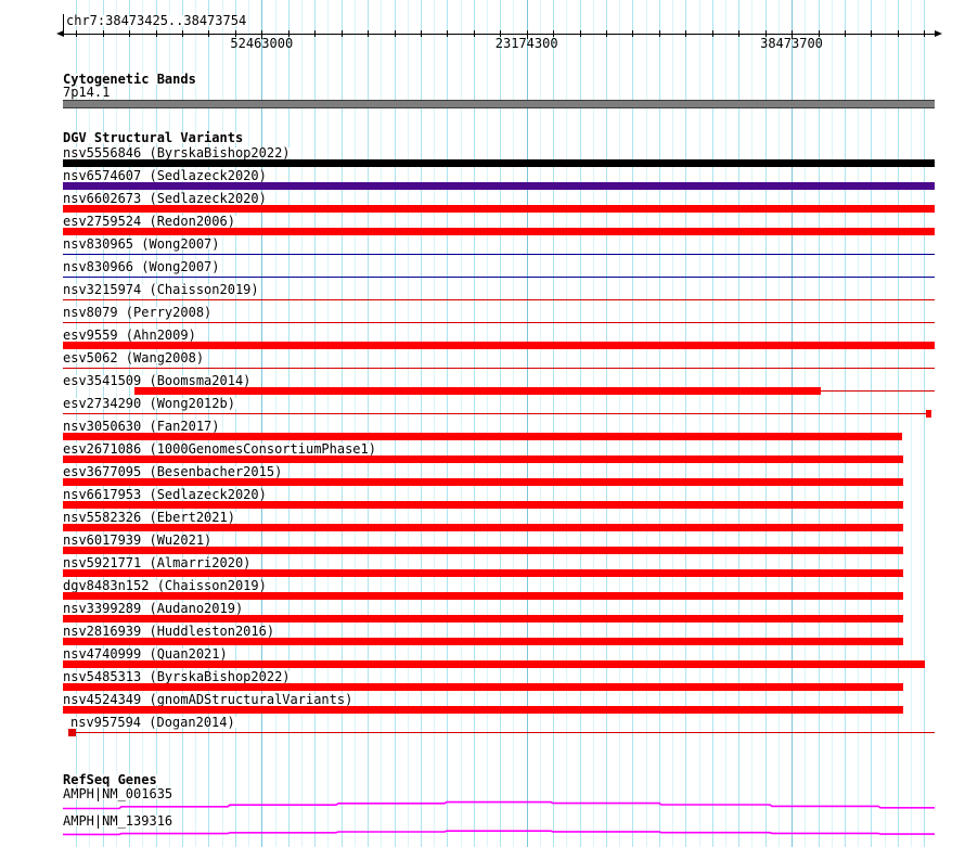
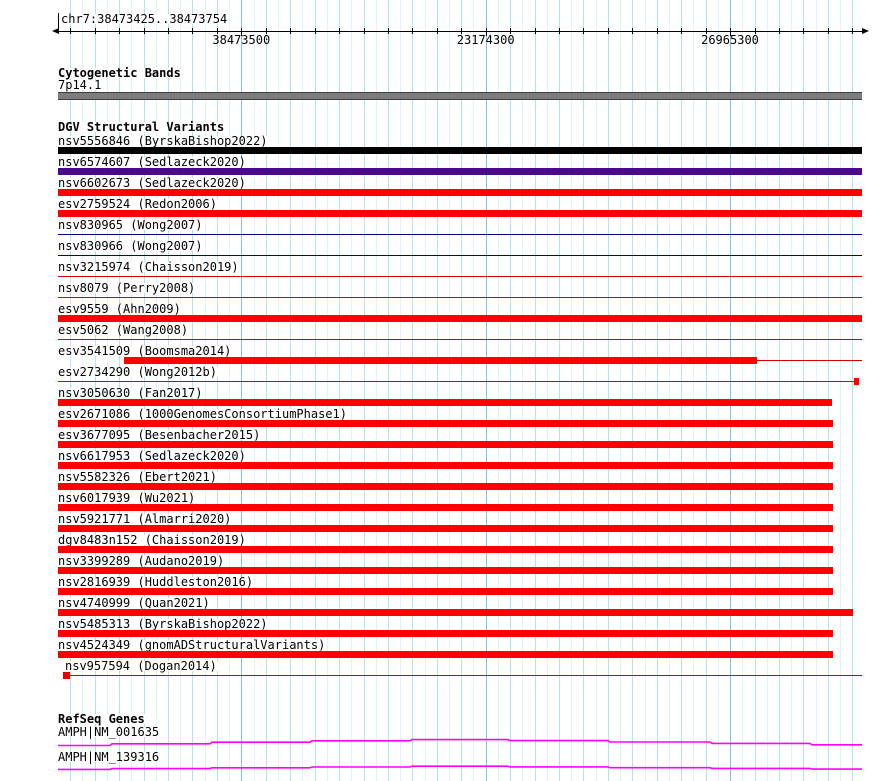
  chr7:38473425..38473754
- 52463000
+ 38473500
  23174300
- 38473700
+ 26965300
  Cytogenetic Bands
  7p14.1
  DGV Structural Variants
  nsv5556846 (ByrskaBishop2022)
  nsv6574607 (Sedlazeck2020)
  nsv6602673 (Sedlazeck2020)
  esv2759524 (Redon2006)
  nsv830965 (Wong2007)
  nsv830966 (Wong2007)
  nsv3215974 (Chaisson2019)
  nsv8079 (Perry2008)
  esv9559 (Ahn2009)
  esv5062 (Wang2008)
  esv3541509 (Boomsma2014)
  esv2734290 (Wong2012b)
  nsv3050630 (Fan2017)
  esv2671086 (1000GenomesConsortiumPhase1)
  esv3677095 (Besenbacher2015)
  nsv6617953 (Sedlazeck2020)
  nsv5582326 (Ebert2021)
  nsv6017939 (Wu2021)
  nsv5921771 (Almarri2020)
  dgv8483n152 (Chaisson2019)
  nsv3399289 (Audano2019)
  nsv2816939 (Huddleston2016)
  nsv4740999 (Quan2021)
  nsv5485313 (ByrskaBishop2022)
  nsv4524349 (gnomADStructuralVariants)
  nsv957594 (Dogan2014)
  RefSeq Genes
  AMPH|NM_001635
  AMPH|NM_139316
